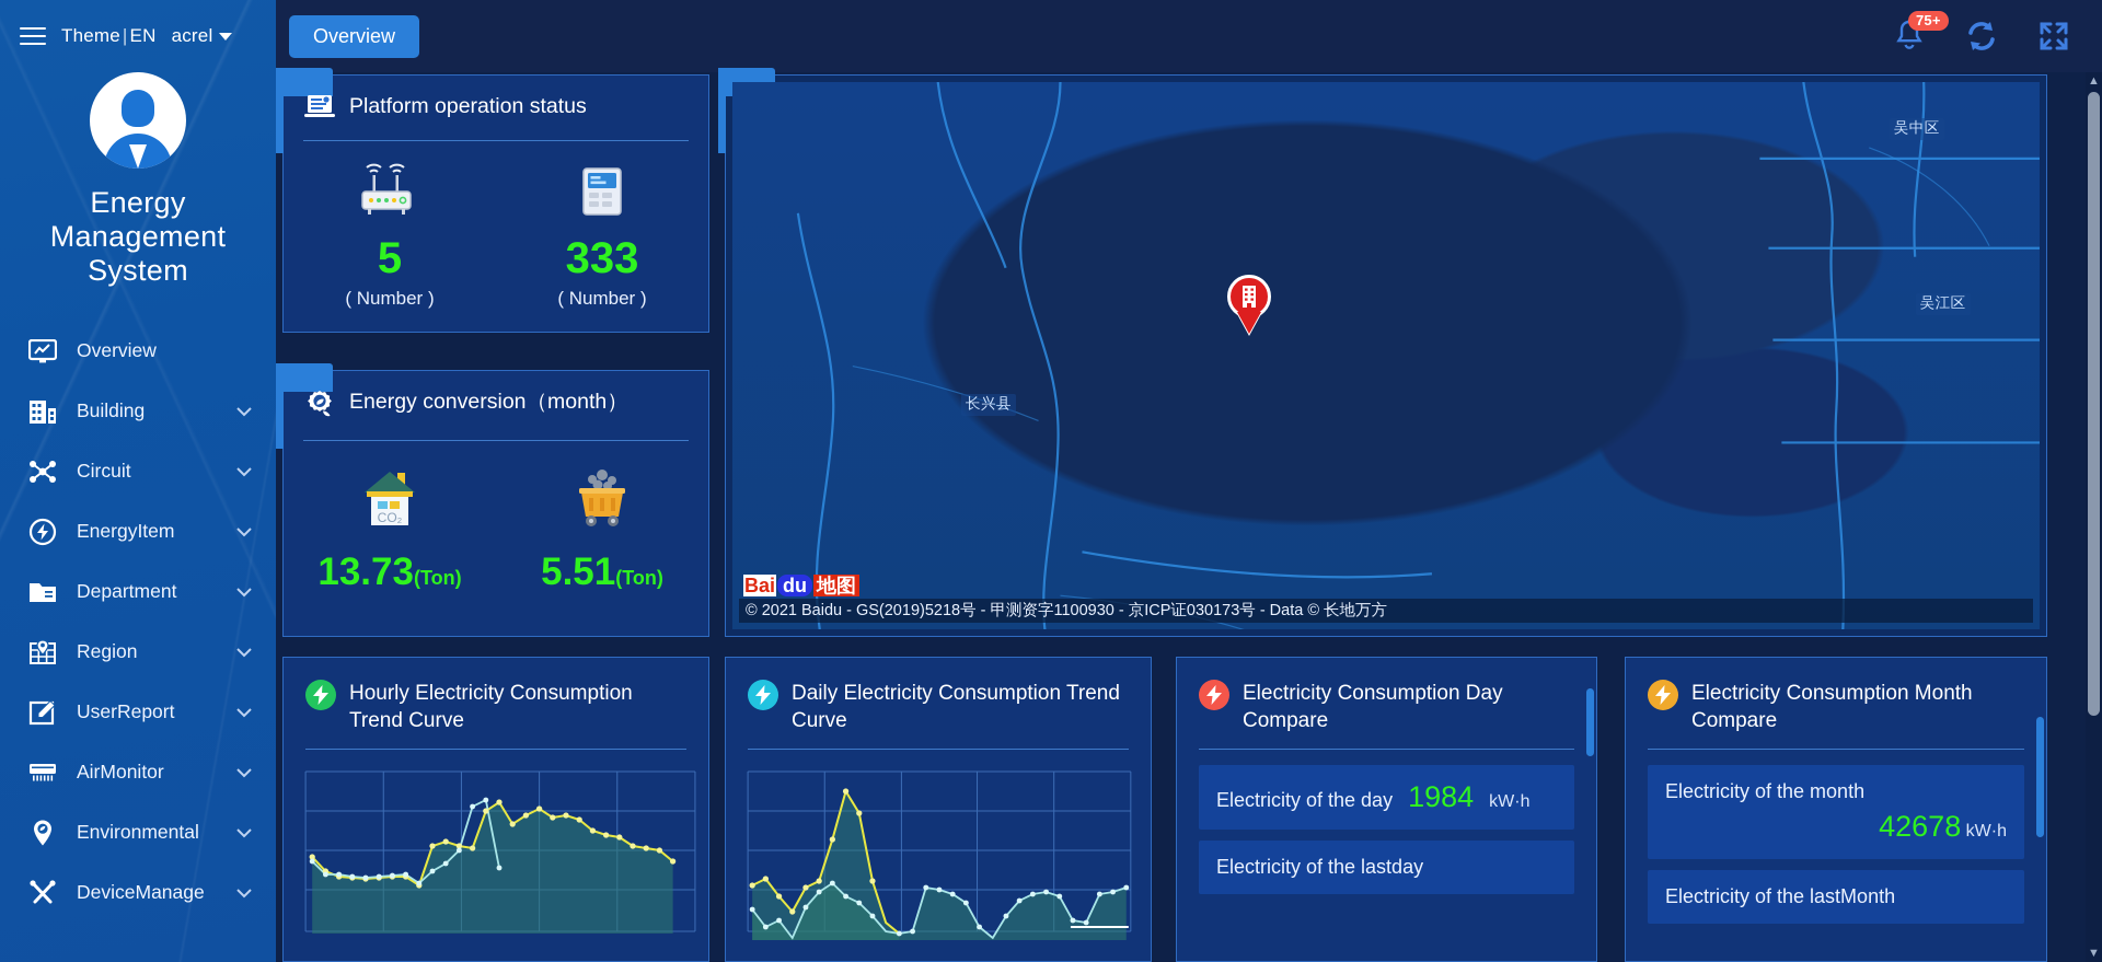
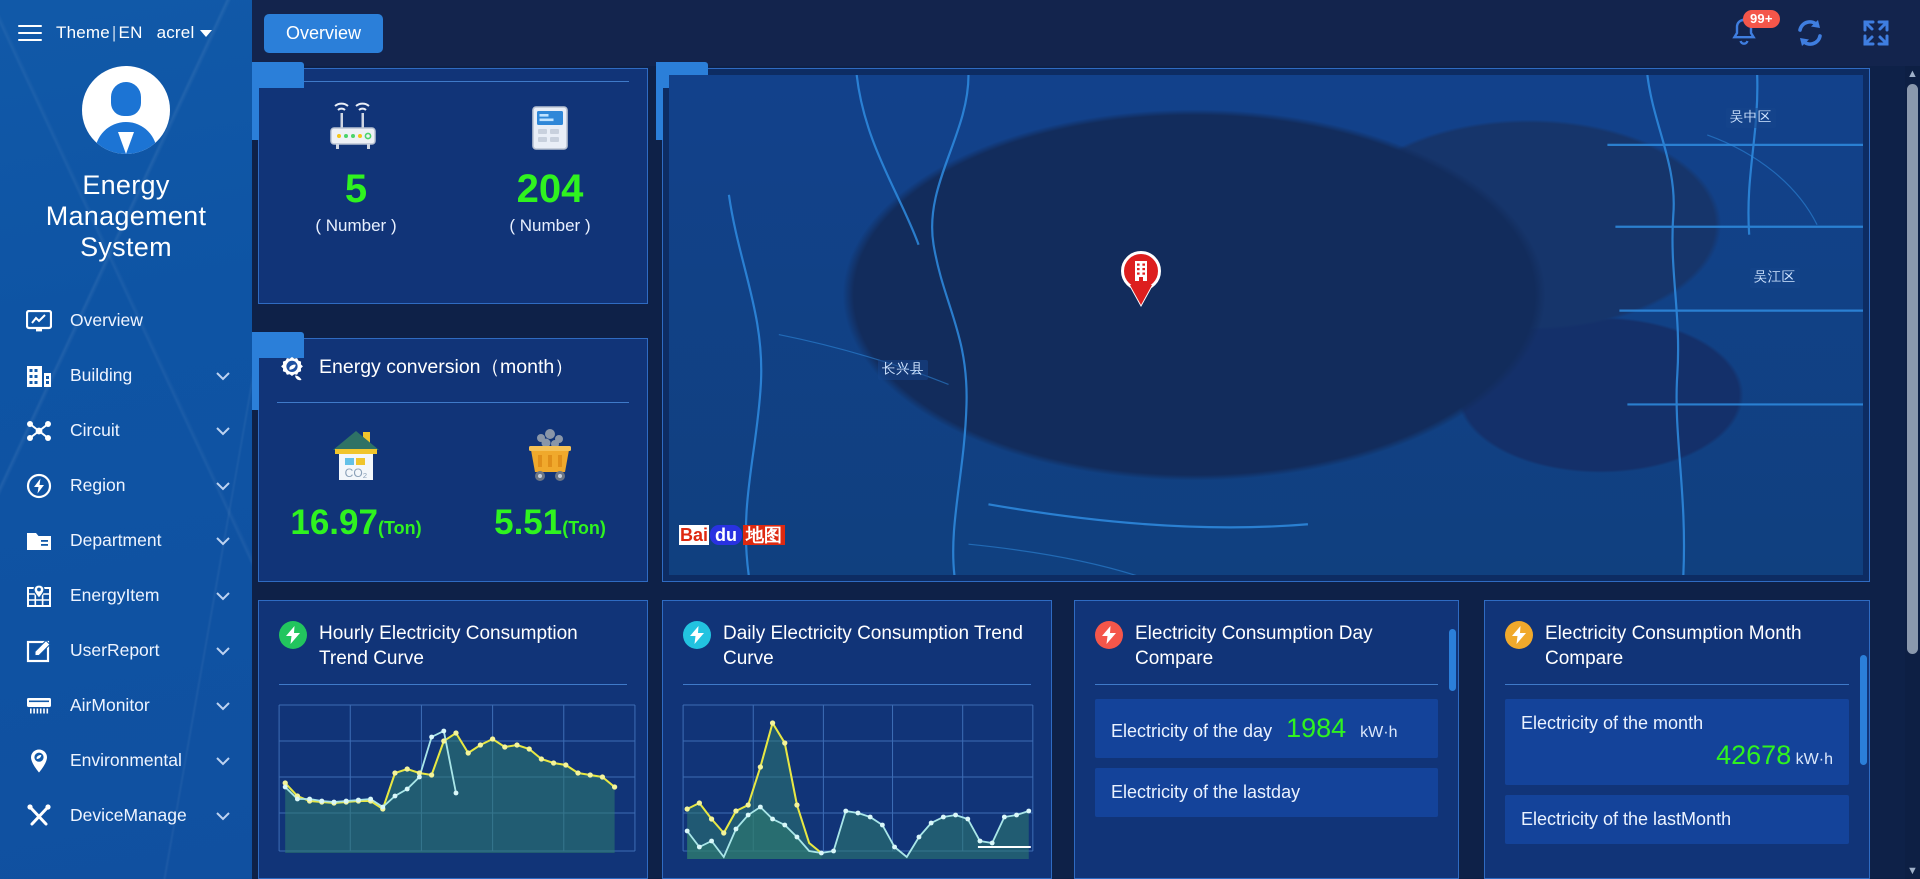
  Theme|EN
  acrel
  Energy Management System
  Overview
  Building
  Circuit
- EnergyItem
+ Region
  Department
- Region
+ EnergyItem
  UserReport
  AirMonitor
  Environmental
  DeviceManage
  Overview
- 75+
+ 99+
- Platform operation status
  5
  ( Number )
- 333
+ 204
  ( Number )
  Energy conversion（month）
  CO₂
- 13.73(Ton)
+ 16.97(Ton)
  5.51(Ton)
  吴中区
  吴江区
  长兴县
  Bai
  du
  地图
- © 2021 Baidu - GS(2019)5218号 - 甲测资字1100930 - 京ICP证030173号 - Data © 长地万方
  Hourly Electricity Consumption Trend Curve
  Daily Electricity Consumption Trend Curve
  Electricity Consumption Day Compare
  Electricity of the day
  1984
  kW·h
  Electricity of the lastday
  Electricity Consumption Month Compare
  Electricity of the month
  42678 kW·h
  Electricity of the lastMonth
  ▲
  ▼
